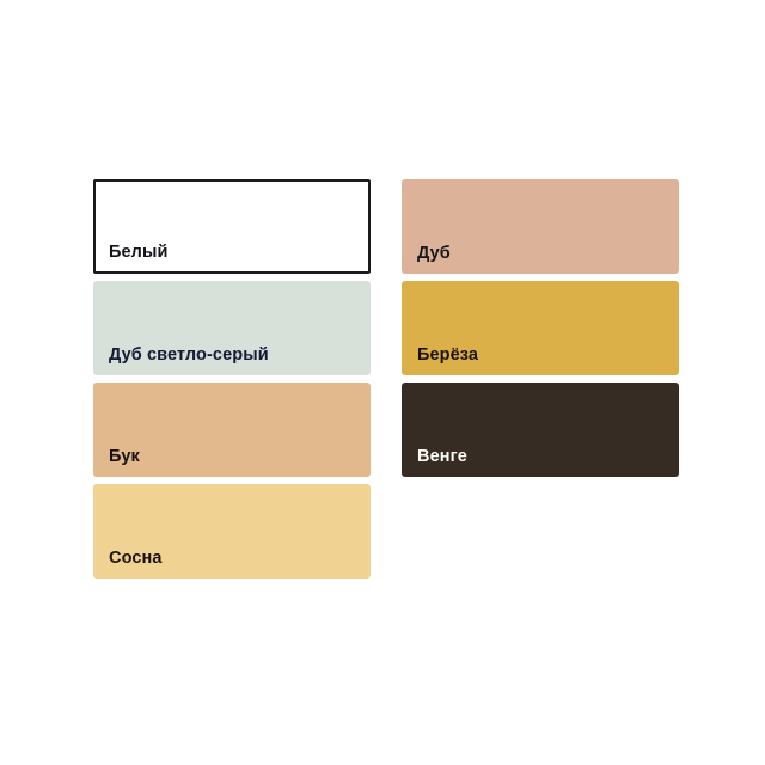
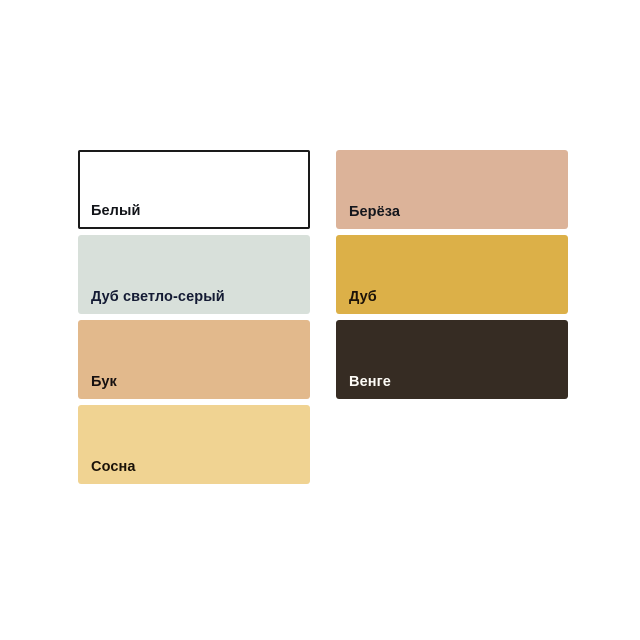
  Белый
- Дуб
+ Берёза
  Дуб светло-серый
- Берёза
+ Дуб
  Бук
  Венге
  Сосна
